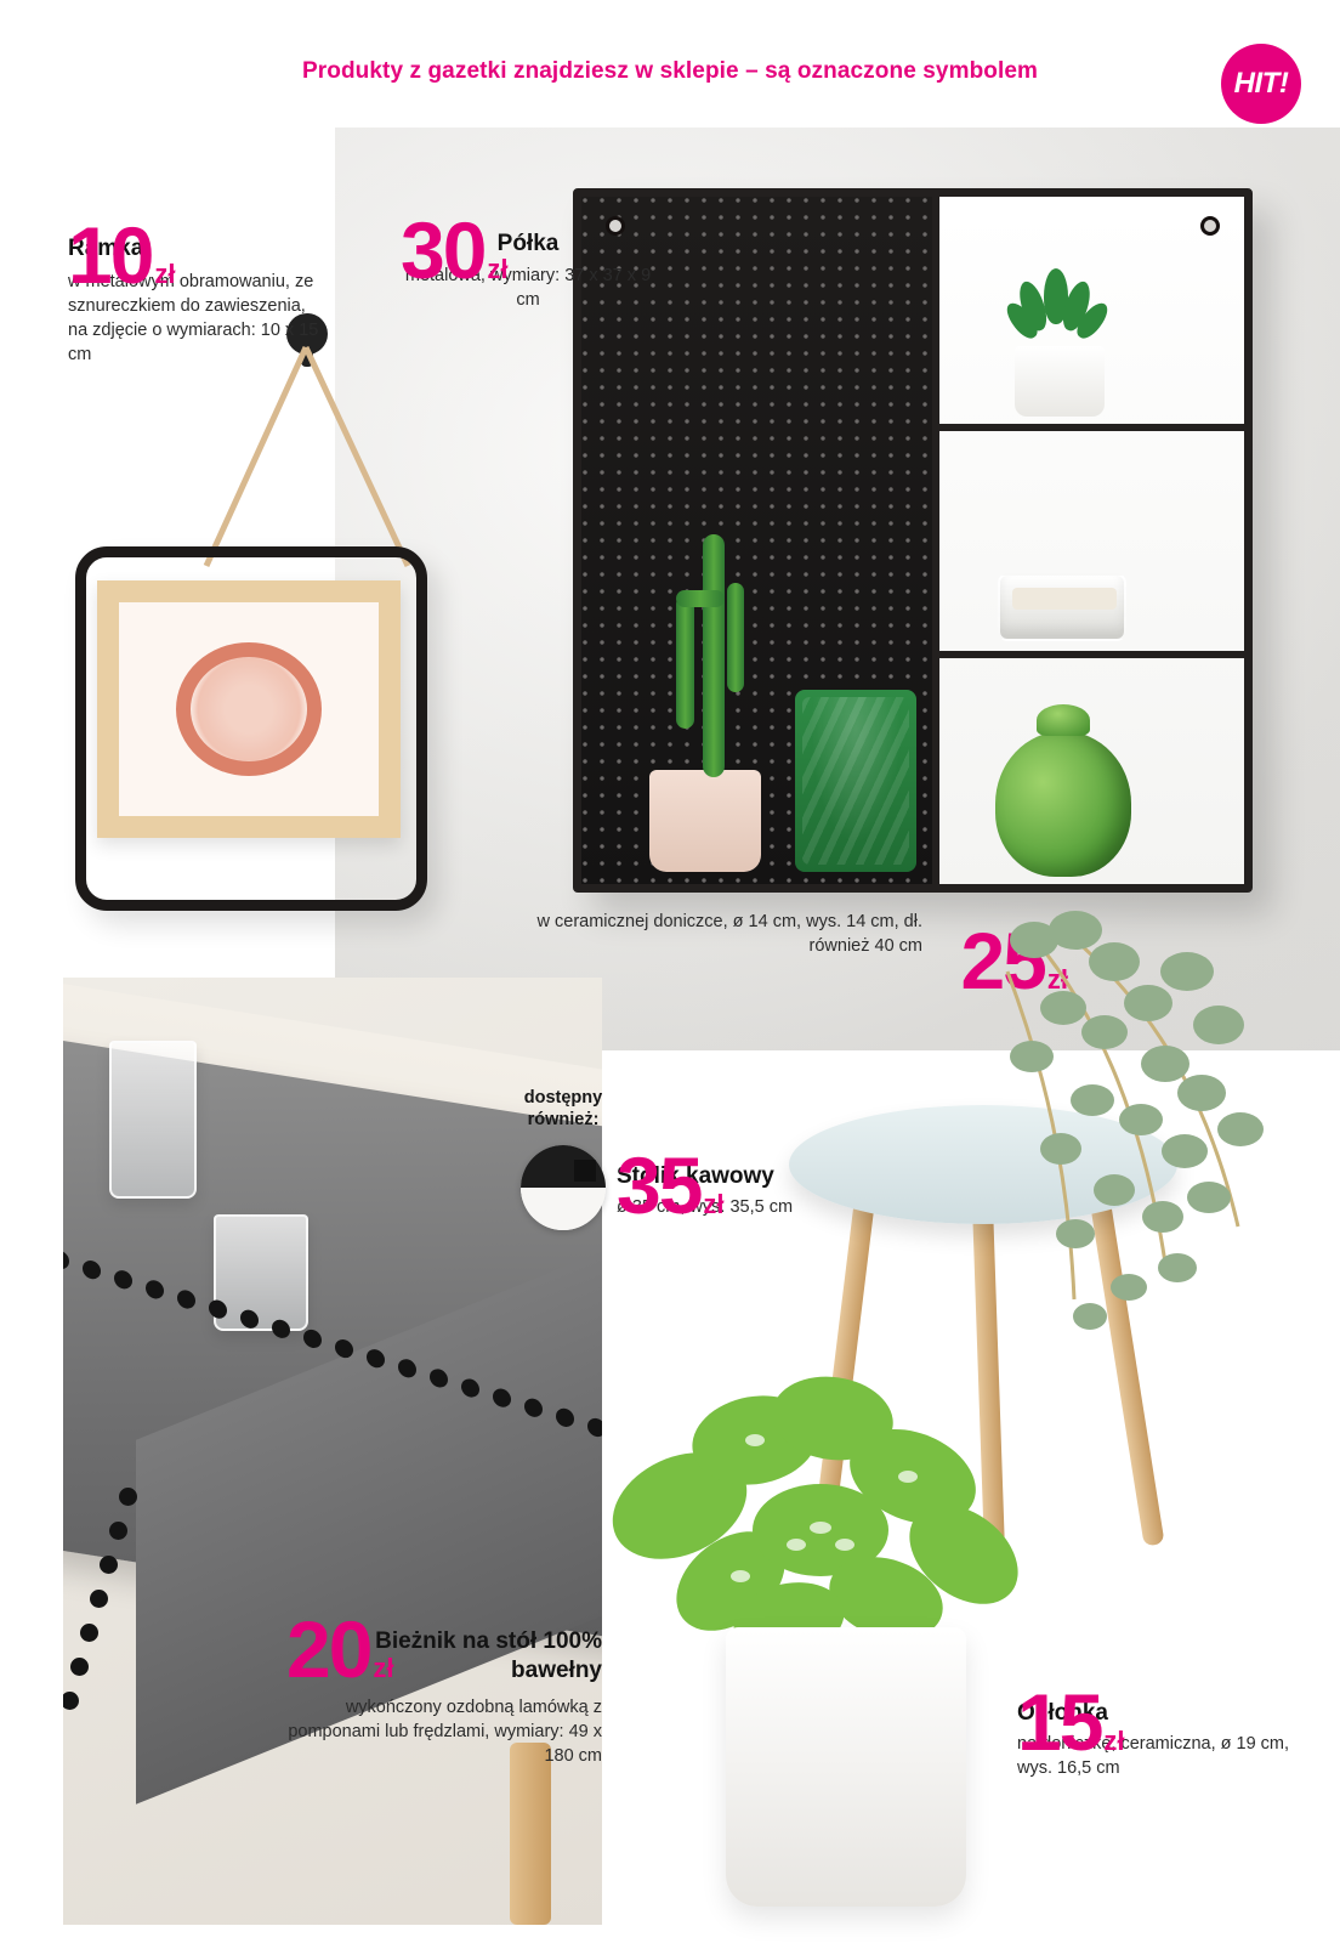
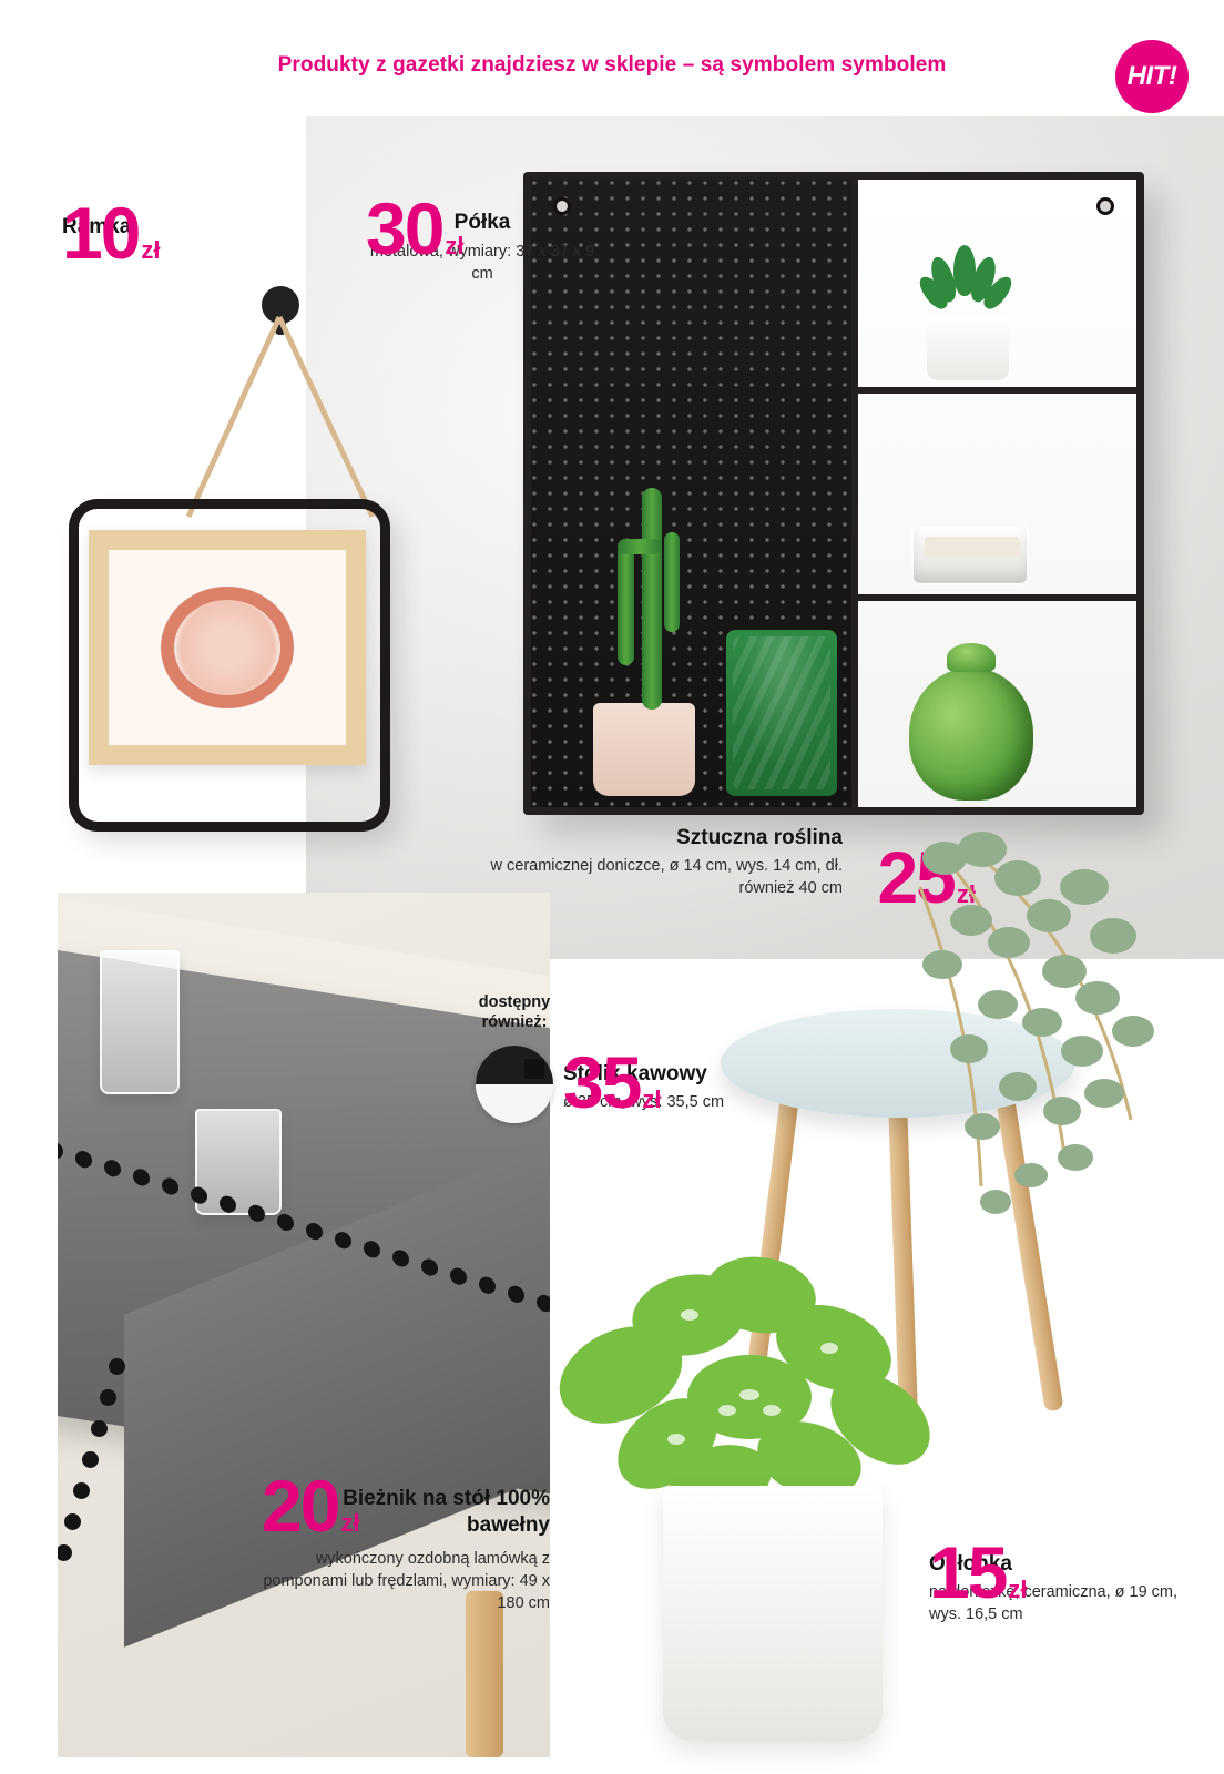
- Produkty z gazetki znajdziesz w sklepie – są oznaczone symbolem
+ Produkty z gazetki znajdziesz w sklepie – są symbolem symbolem
  HIT!
  10zł
  Ramka
- w metalowym obramowaniu, ze sznureczkiem do zawieszenia, na zdjęcie o wymiarach: 10 x 15 cm
  30zł
  Półka
  metalowa, wymiary: 37 x 37 x 9 cm
+ Sztuczna roślina
  w ceramicznej doniczce, ø 14 cm, wys. 14 cm, dł. również 40 cm
  25z
  dostępny również:
  20zł
  Bieżnik na stół 100% bawełny
  wykończony ozdobną lamówką z pomponami lub frędzlami, wymiary: 49 x 180 cm
  35zł
  Stolik kawowy
  ø 35 cm, wys. 35,5 cm
  15zł
  Osłonka
  na doniczkę, ceramiczna, ø 19 cm, wys. 16,5 cm
